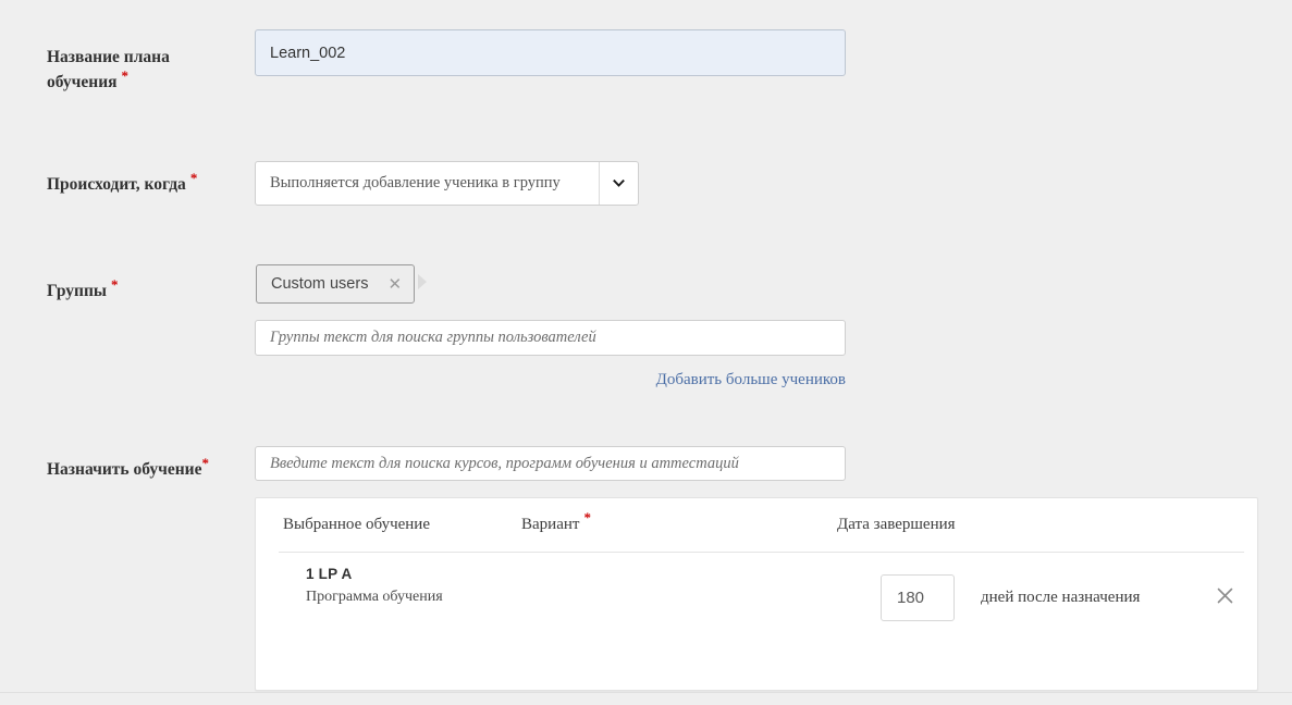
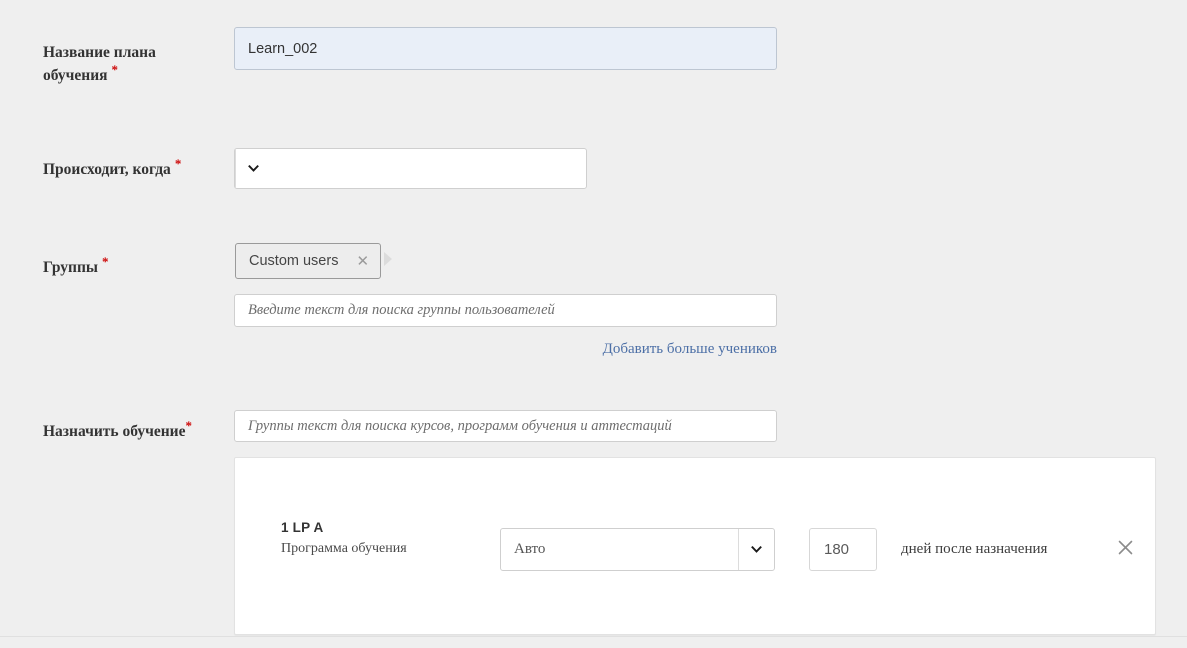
  Название плана обучения *
  Learn_002
  Происходит, когда *
- Выполняется добавление ученика в группу
  Группы *
  Custom users
  ✕
- Группы текст для поиска группы пользователей
+ Введите текст для поиска группы пользователей
  Добавить больше учеников
  Назначить обучение*
- Введите текст для поиска курсов, программ обучения и аттестаций
+ Группы текст для поиска курсов, программ обучения и аттестаций
- Выбранное обучение
- Вариант *
- Дата завершения
  1 LP A
  Программа обучения
+ Авто
  180
  дней после назначения
